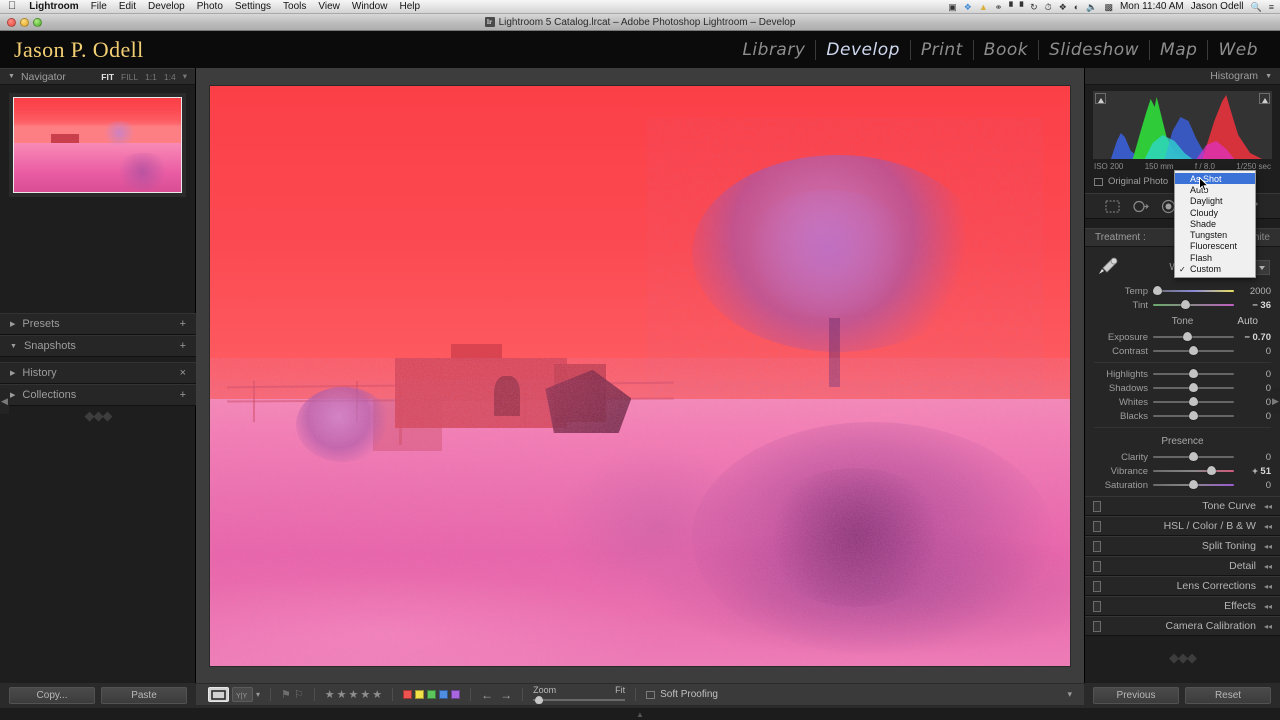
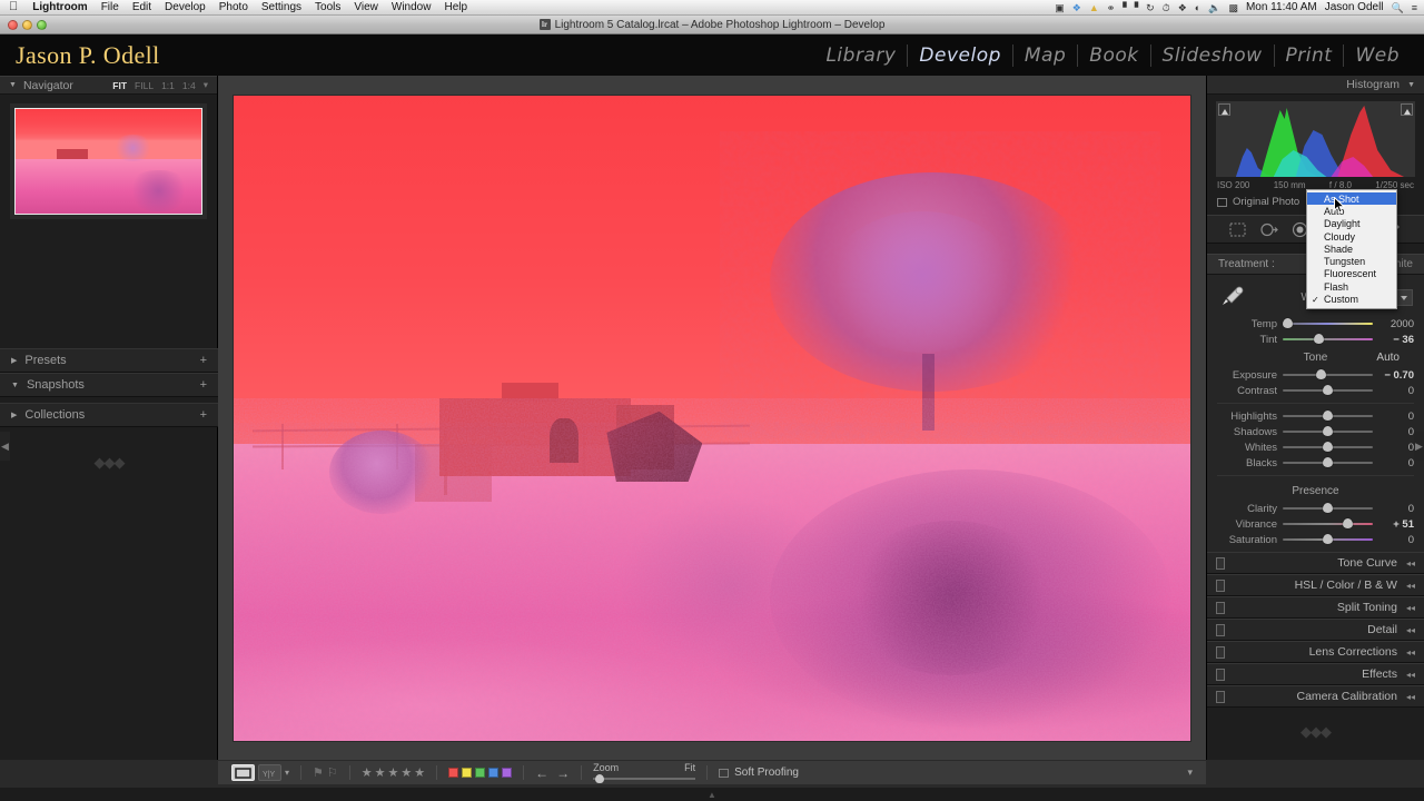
  
  Lightroom
  File
  Edit
  Develop
  Photo
  Settings
  Tools
  View
  Window
  Help
  ▣
  ❖
  ▲
  ⚭
  ▘▝
  ↻
  ⏱
  ❖
  ◐
  🔈
  ▩
  Mon 11:40 AM
  Jason Odell
  🔍
  ≡
  lr
  Lightroom 5 Catalog.lrcat – Adobe Photoshop Lightroom – Develop
  Jason P. Odell
  Library
  Develop
- Print
+ Map
  Book
  Slideshow
- Map
+ Print
  Web
  Navigator
  FIT
  FILL
  1:1
  1:4
  ▾
  Presets
  +
  Snapshots
  +
- History
- ×
  Collections
  +
  ◆◆◆
  ◀
  Histogram
  ISO 200
  150 mm
  f / 8.0
  1/250 sec
  Original Photo
  Treatment :
  Temp
  2000
  Tint
  − 36
  Tone
  Auto
  Exposure
  − 0.70
  Contrast
  0
  Highlights
  0
  Shadows
  0
  Whites
  0
  Blacks
  0
  Presence
  Clarity
  0
  Vibrance
  + 51
  Saturation
  0
  Tone Curve
  ◂◂
  HSL / Color / B & W
  ◂◂
  Split Toning
  ◂◂
  Detail
  ◂◂
  Lens Corrections
  ◂◂
  Effects
  ◂◂
  Camera Calibration
  ◂◂
  ◆◆◆
  ▶
- Copy...
- Paste
- Previous
- Reset
  ▲
  ▾
  ⚑
  ⚐
  ★
  ★
  ★
  ★
  ★
  ←
  →
  Zoom
  Fit
  Soft Proofing
  ▾
  As Shot
  Aut
  Daylight
  Cloudy
  Shade
  Tungsten
  Fluorescent
  Flash
  ✓
  Custom
